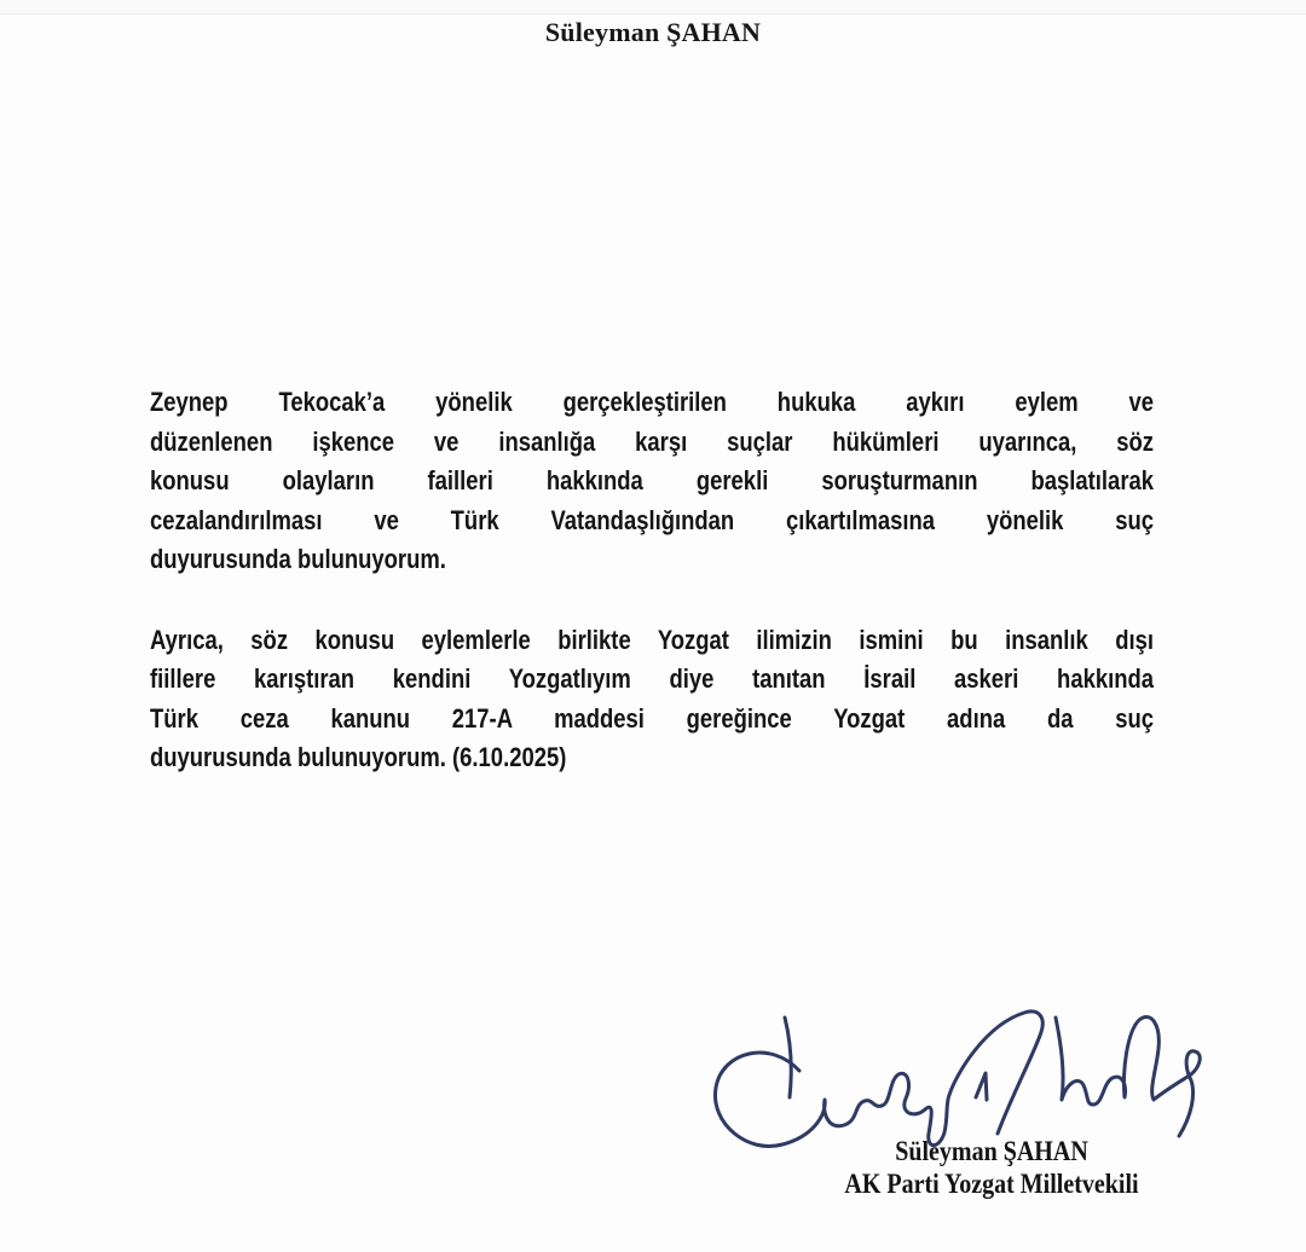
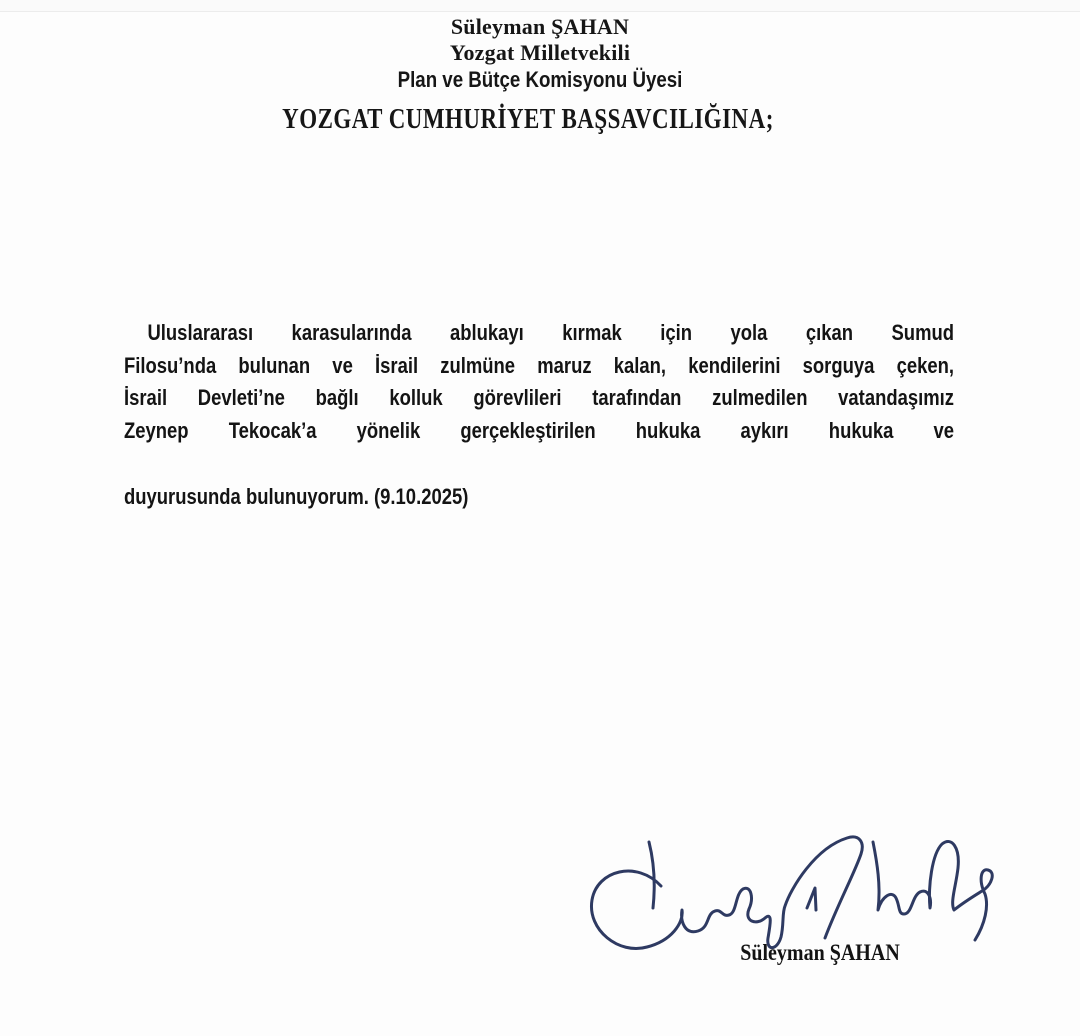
  Süleyman ŞAHAN
+ Yozgat Milletvekili
+ Plan ve Bütçe Komisyonu Üyesi
+ YOZGAT CUMHURİYET BAŞSAVCILIĞINA;
+ Uluslararası karasularında ablukayı kırmak için yola çıkan Sumud
+ Filosu’nda bulunan ve İsrail zulmüne maruz kalan, kendilerini sorguya çeken,
+ İsrail Devleti’ne bağlı kolluk görevlileri tarafından zulmedilen vatandaşımız
- Zeynep Tekocak’a yönelik gerçekleştirilen hukuka aykırı eylem ve
+ Zeynep Tekocak’a yönelik gerçekleştirilen hukuka aykırı hukuka ve
- düzenlenen işkence ve insanlığa karşı suçlar hükümleri uyarınca, söz
- konusu olayların failleri hakkında gerekli soruşturmanın başlatılarak
- cezalandırılması ve Türk Vatandaşlığından çıkartılmasına yönelik suç
- duyurusunda bulunuyorum.
- Ayrıca, söz konusu eylemlerle birlikte Yozgat ilimizin ismini bu insanlık dışı
- fiillere karıştıran kendini Yozgatlıyım diye tanıtan İsrail askeri hakkında
- Türk ceza kanunu 217-A maddesi gereğince Yozgat adına da suç
- duyurusunda bulunuyorum. (6.10.2025)
+ duyurusunda bulunuyorum. (9.10.2025)
  Süleyman ŞAHAN
- AK Parti Yozgat Milletvekili
